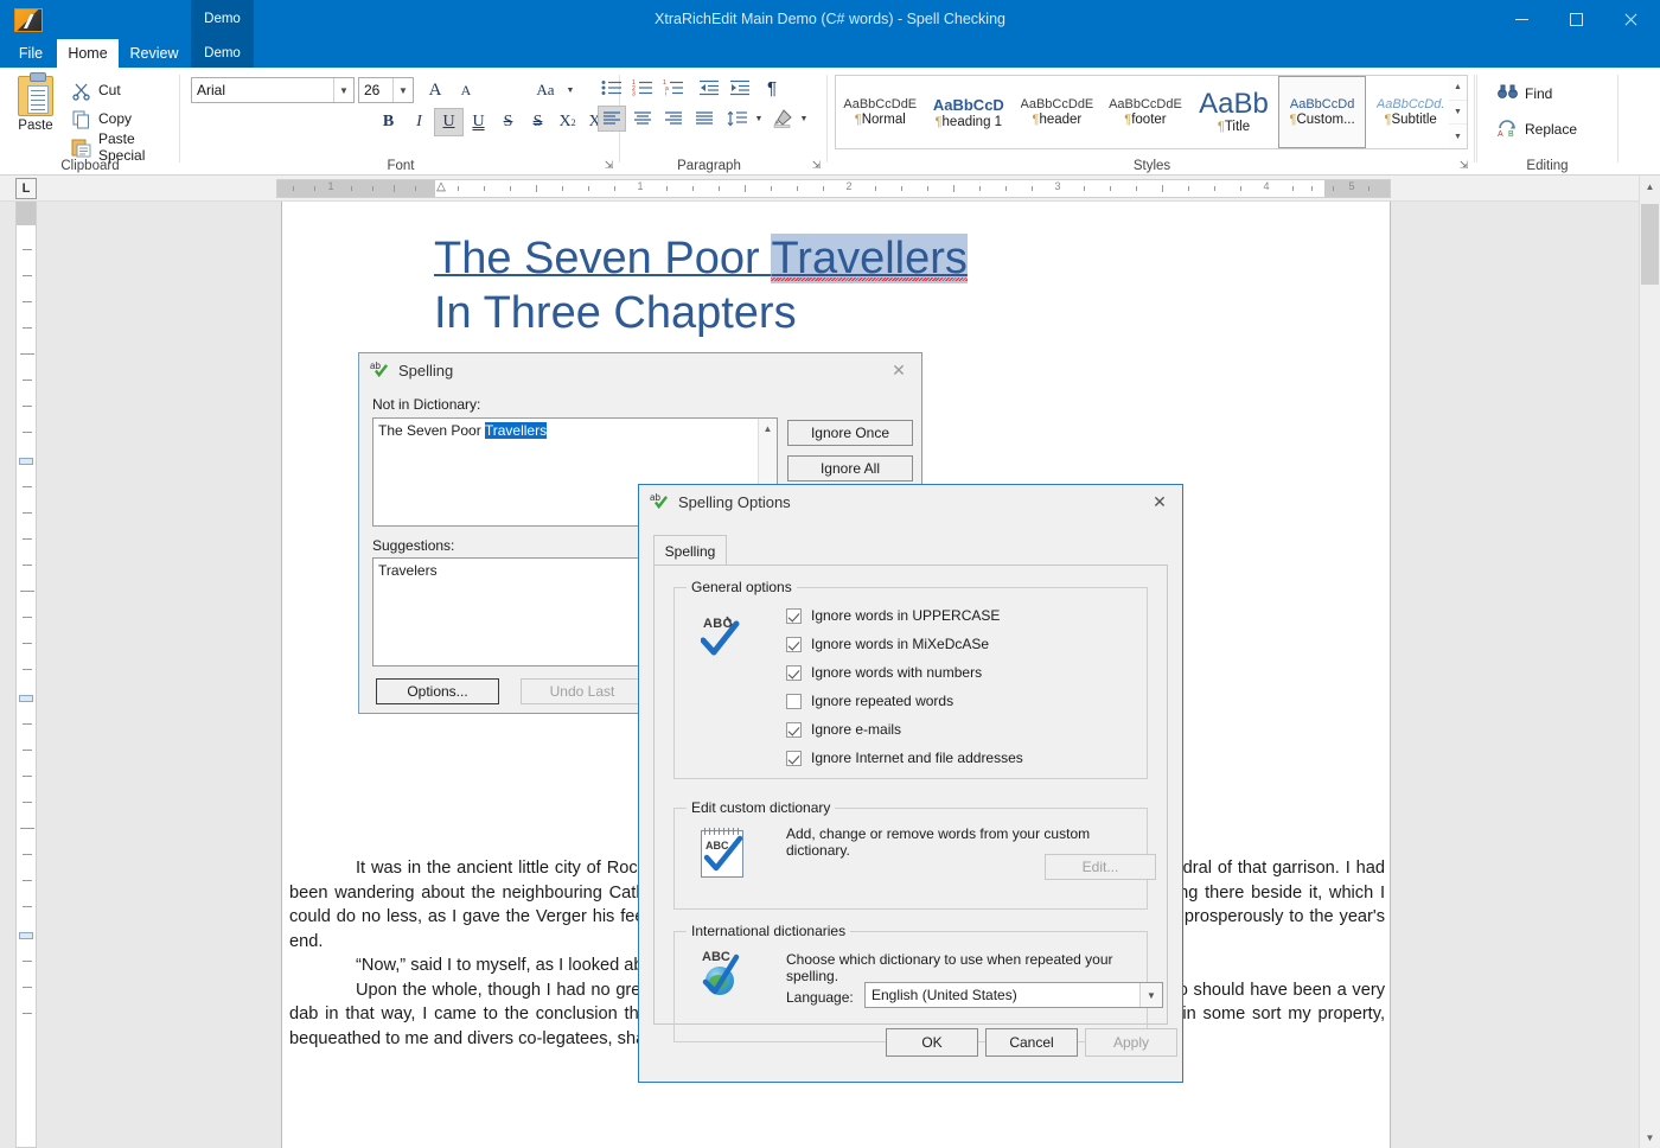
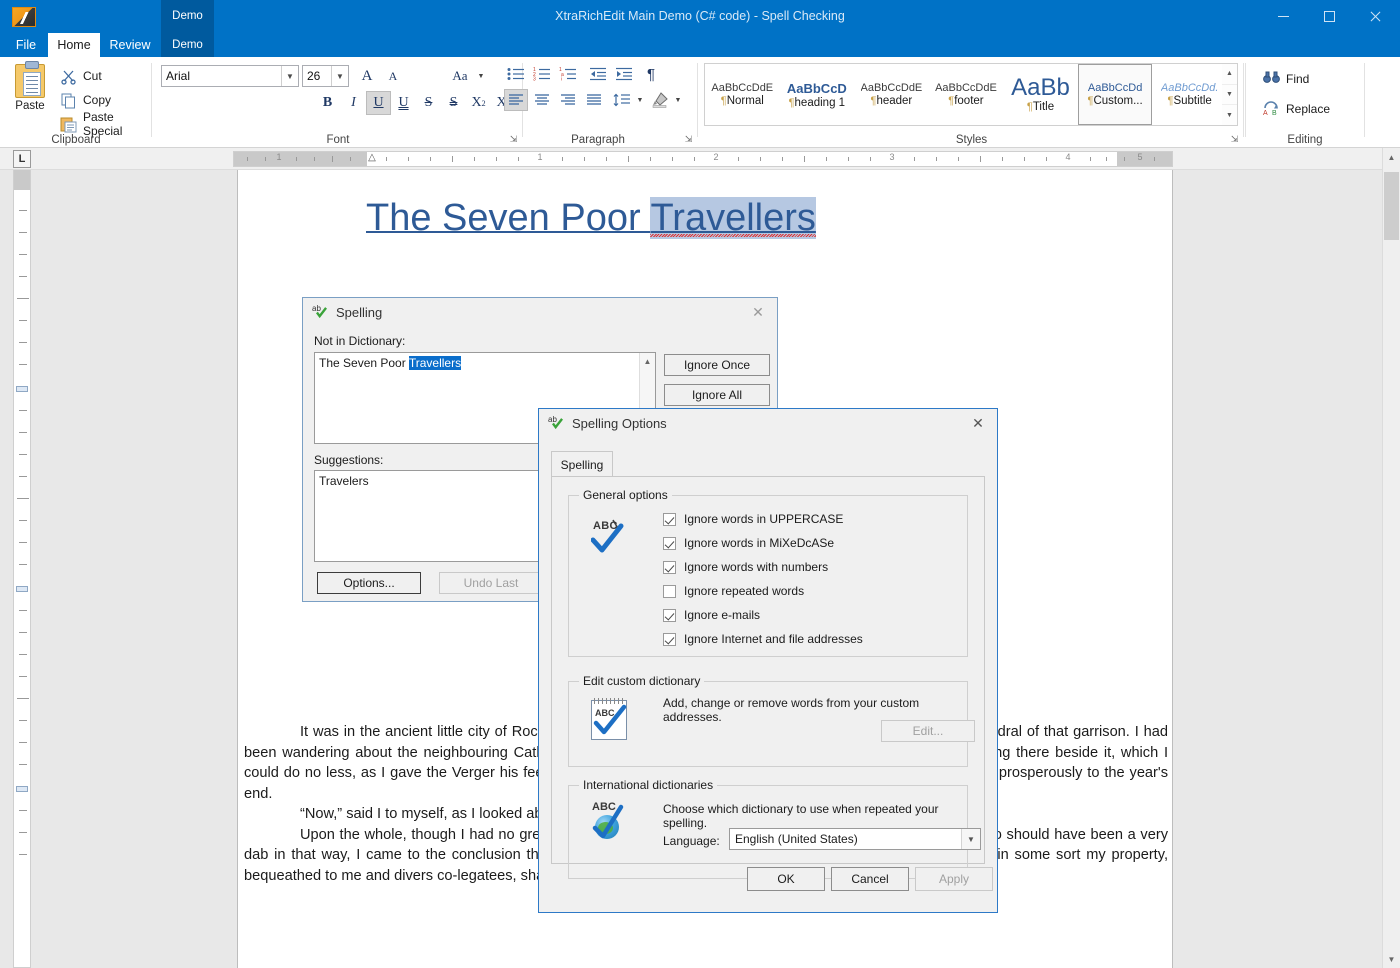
- XtraRichEdit Main Demo (C# words) - Spell Checking
+ XtraRichEdit Main Demo (C# code) - Spell Checking
  File
  Home
  Review
  Demo
  Demo
  Paste
  Cut
  Copy
  Paste Special
  Clipboard
  Arial
  ▼
  26
  ▼
  A
  A
  Aa
  ▼
  B
  I
  U
  U
  S
  S
  X
  2
  X
  Font
  ⇲
  ¶
  Paragraph
  ⇲
  AaBbCcDdE
  ¶Normal
  AaBbCcD
  ¶heading 1
  AaBbCcDdE
  ¶header
  AaBbCcDdE
  ¶footer
  AaBb
  ¶Title
  AaBbCcDd
  ¶Custom...
  AaBbCcDd.
  ¶Subtitle
  Styles
  ⇲
  Find
  Replace
  Editing
  L
  1
  △
  1
  2
  3
  4
  5
  The Seven Poor Travellers
- In Three Chapters
  ▲
  ▼
  ab
  Spelling
  ✕
  Not in Dictionary:
  The Seven Poor Travellers
  ▲
  Suggestions:
  Travelers
  Ignore Once
  Ignore All
  Options...
  Undo Last
  ab
  Spelling Options
  ✕
  Spelling
  General options
  ABC
  Ignore words in UPPERCASE
  Ignore words in MiXeDcASe
  Ignore words with numbers
  Ignore repeated words
  Ignore e-mails
  Ignore Internet and file addresses
  Edit custom dictionary
  ABC
- Add, change or remove words from your custom dictionary.
+ Add, change or remove words from your custom addresses.
  Edit...
  International dictionaries
  ABC
  Choose which dictionary to use when repeated your spelling.
  Language:
  English (United States)
  ▼
  OK
  Cancel
  Apply
